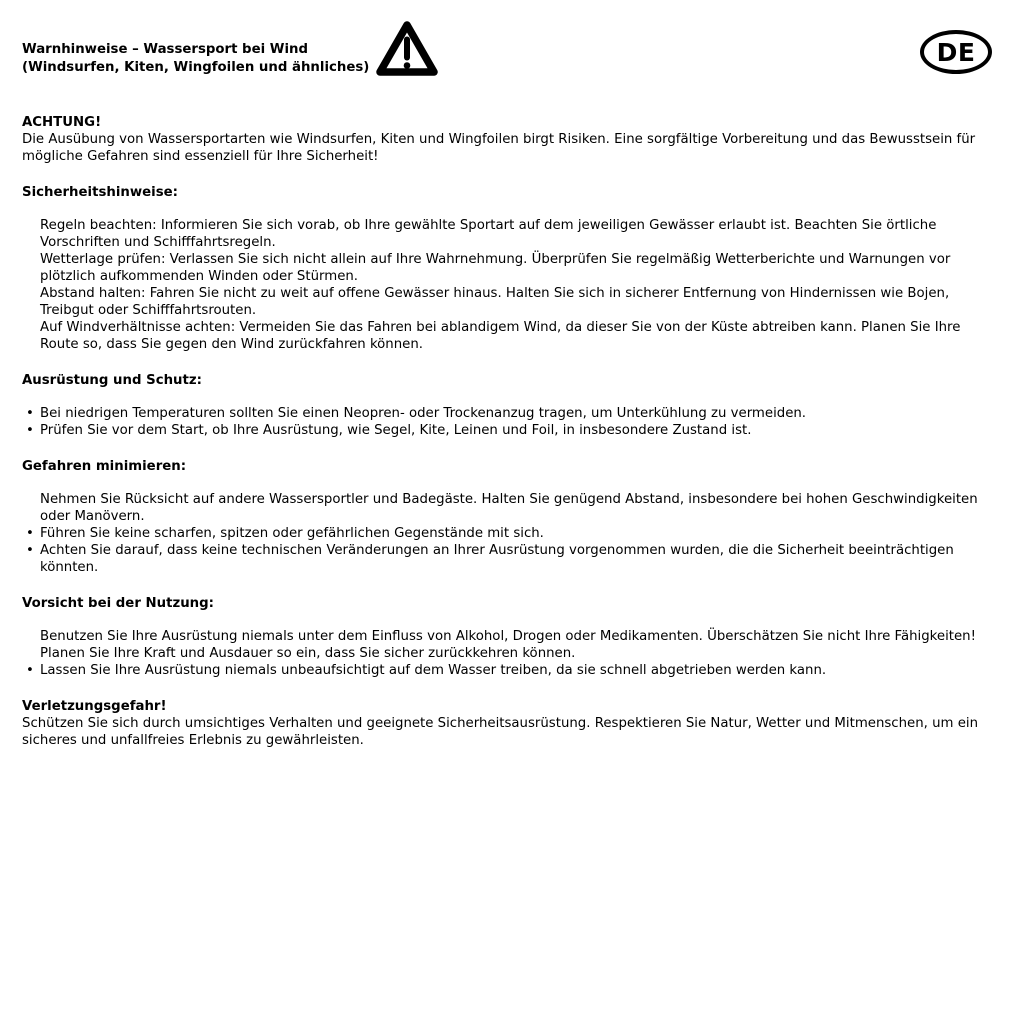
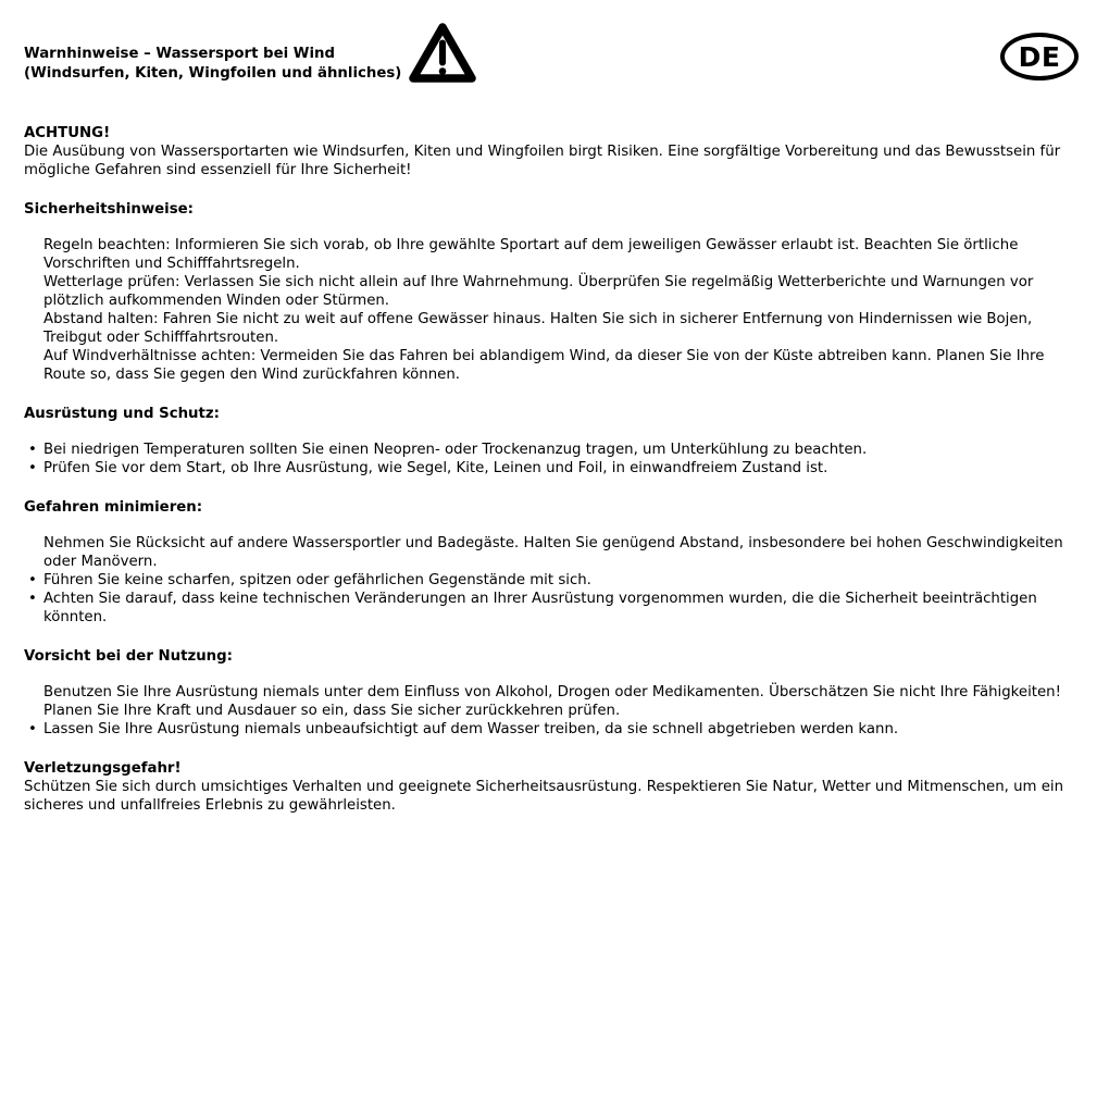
  Warnhinweise – Wassersport bei Wind
  (Windsurfen, Kiten, Wingfoilen und ähnliches)
  DE
  ACHTUNG!
  Die Ausübung von Wassersportarten wie Windsurfen, Kiten und Wingfoilen birgt Risiken. Eine sorgfältige Vorbereitung und das Bewusstsein für mögliche Gefahren sind essenziell für Ihre Sicherheit!
  Sicherheitshinweise:
  Regeln beachten: Informieren Sie sich vorab, ob Ihre gewählte Sportart auf dem jeweiligen Gewässer erlaubt ist. Beachten Sie örtliche Vorschriften und Schifffahrtsregeln.
  Wetterlage prüfen: Verlassen Sie sich nicht allein auf Ihre Wahrnehmung. Überprüfen Sie regelmäßig Wetterberichte und Warnungen vor plötzlich aufkommenden Winden oder Stürmen.
  Abstand halten: Fahren Sie nicht zu weit auf offene Gewässer hinaus. Halten Sie sich in sicherer Entfernung von Hindernissen wie Bojen, Treibgut oder Schifffahrtsrouten.
  Auf Windverhältnisse achten: Vermeiden Sie das Fahren bei ablandigem Wind, da dieser Sie von der Küste abtreiben kann. Planen Sie Ihre Route so, dass Sie gegen den Wind zurückfahren können.
  Ausrüstung und Schutz:
- Bei niedrigen Temperaturen sollten Sie einen Neopren- oder Trockenanzug tragen, um Unterkühlung zu vermeiden.
+ Bei niedrigen Temperaturen sollten Sie einen Neopren- oder Trockenanzug tragen, um Unterkühlung zu beachten.
- Prüfen Sie vor dem Start, ob Ihre Ausrüstung, wie Segel, Kite, Leinen und Foil, in insbesondere Zustand ist.
+ Prüfen Sie vor dem Start, ob Ihre Ausrüstung, wie Segel, Kite, Leinen und Foil, in einwandfreiem Zustand ist.
  Gefahren minimieren:
  Nehmen Sie Rücksicht auf andere Wassersportler und Badegäste. Halten Sie genügend Abstand, insbesondere bei hohen Geschwindigkeiten oder Manövern.
  Führen Sie keine scharfen, spitzen oder gefährlichen Gegenstände mit sich.
  Achten Sie darauf, dass keine technischen Veränderungen an Ihrer Ausrüstung vorgenommen wurden, die die Sicherheit beeinträchtigen könnten.
  Vorsicht bei der Nutzung:
- Benutzen Sie Ihre Ausrüstung niemals unter dem Einfluss von Alkohol, Drogen oder Medikamenten. Überschätzen Sie nicht Ihre Fähigkeiten! Planen Sie Ihre Kraft und Ausdauer so ein, dass Sie sicher zurückkehren können.
+ Benutzen Sie Ihre Ausrüstung niemals unter dem Einfluss von Alkohol, Drogen oder Medikamenten. Überschätzen Sie nicht Ihre Fähigkeiten! Planen Sie Ihre Kraft und Ausdauer so ein, dass Sie sicher zurückkehren prüfen.
  Lassen Sie Ihre Ausrüstung niemals unbeaufsichtigt auf dem Wasser treiben, da sie schnell abgetrieben werden kann.
  Verletzungsgefahr!
  Schützen Sie sich durch umsichtiges Verhalten und geeignete Sicherheitsausrüstung. Respektieren Sie Natur, Wetter und Mitmenschen, um ein sicheres und unfallfreies Erlebnis zu gewährleisten.
